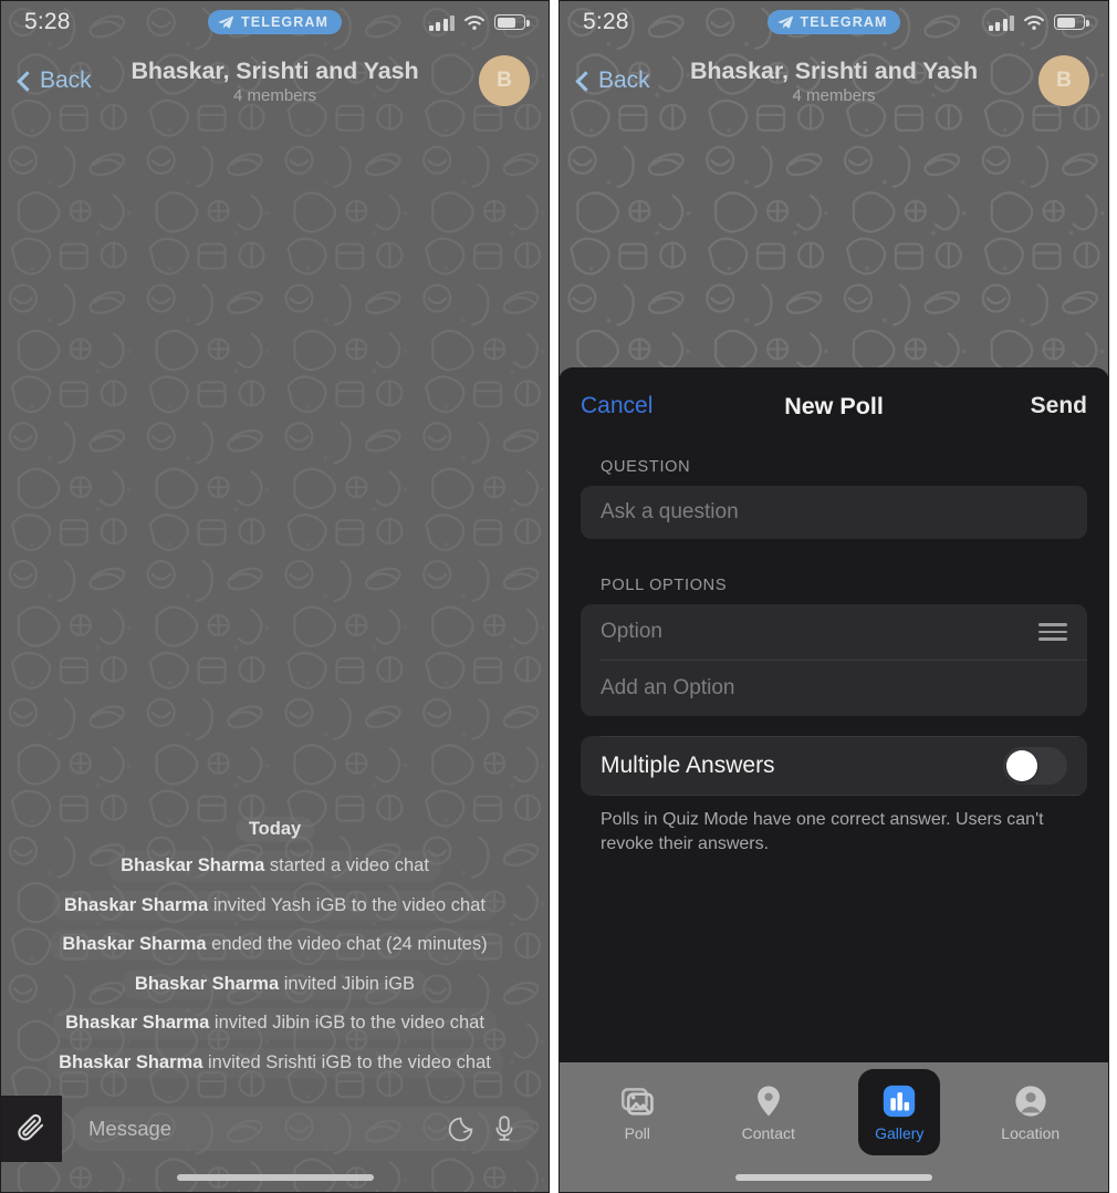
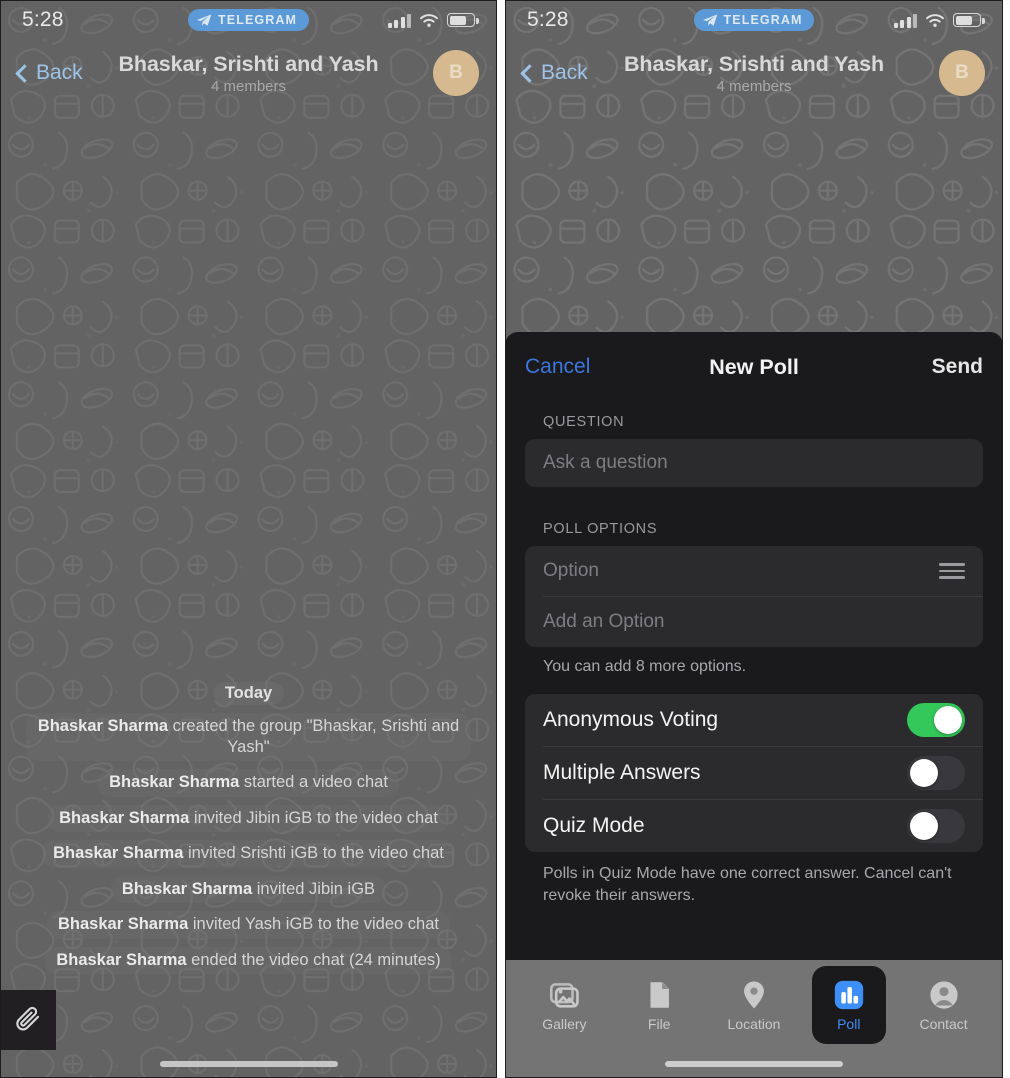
  5:28
  TELEGRAM
  Back
  Bhaskar, Srishti and Yash
  4 members
  B
  Today
+ Bhaskar Sharma created the group "Bhaskar, Srishti and Yash"
  Bhaskar Sharma started a video chat
- Bhaskar Sharma invited Yash iGB to the video chat
+ Bhaskar Sharma invited Jibin iGB to the video chat
- Bhaskar Sharma ended the video chat (24 minutes)
+ Bhaskar Sharma invited Srishti iGB to the video chat
  Bhaskar Sharma invited Jibin iGB
- Bhaskar Sharma invited Jibin iGB to the video chat
+ Bhaskar Sharma invited Yash iGB to the video chat
- Bhaskar Sharma invited Srishti iGB to the video chat
+ Bhaskar Sharma ended the video chat (24 minutes)
- Message
  5:28
  TELEGRAM
  Back
  Bhaskar, Srishti and Yash
  4 members
  B
  Cancel
  New Poll
  Send
  QUESTION
  Ask a question
  POLL OPTIONS
  Option
  Add an Option
+ You can add 8 more options.
+ Anonymous Voting
  Multiple Answers
+ Quiz Mode
- Polls in Quiz Mode have one correct answer. Users can't revoke their answers.
+ Polls in Quiz Mode have one correct answer. Cancel can't revoke their answers.
- Poll
+ Gallery
+ File
- Contact
+ Location
- Gallery
+ Poll
- Location
+ Contact
